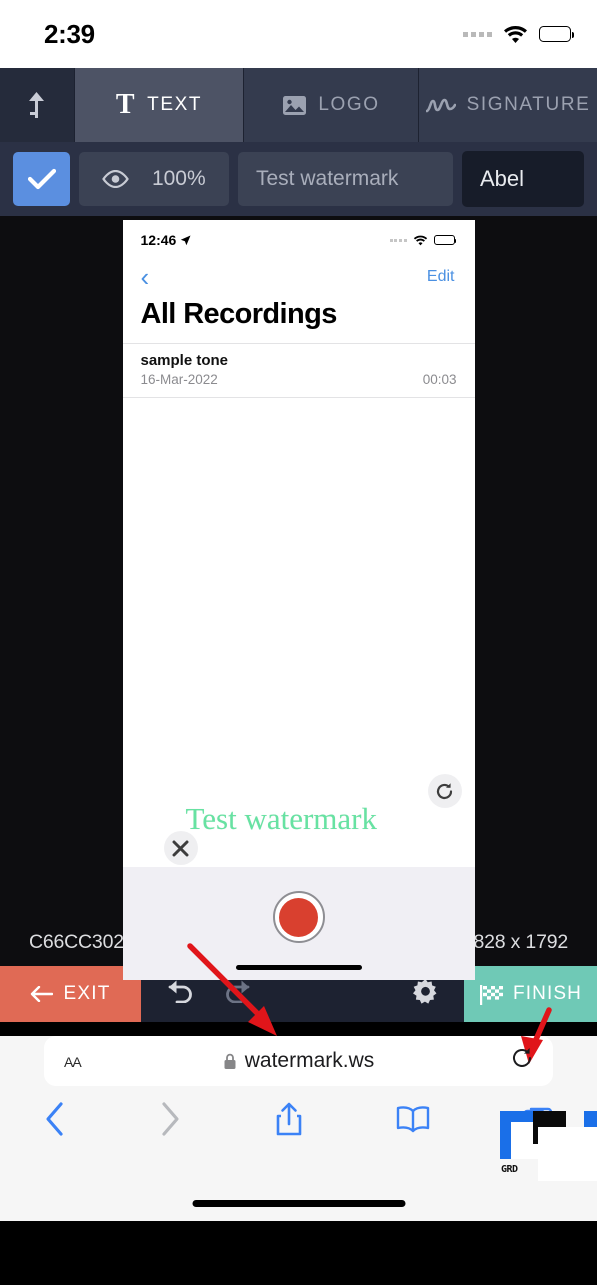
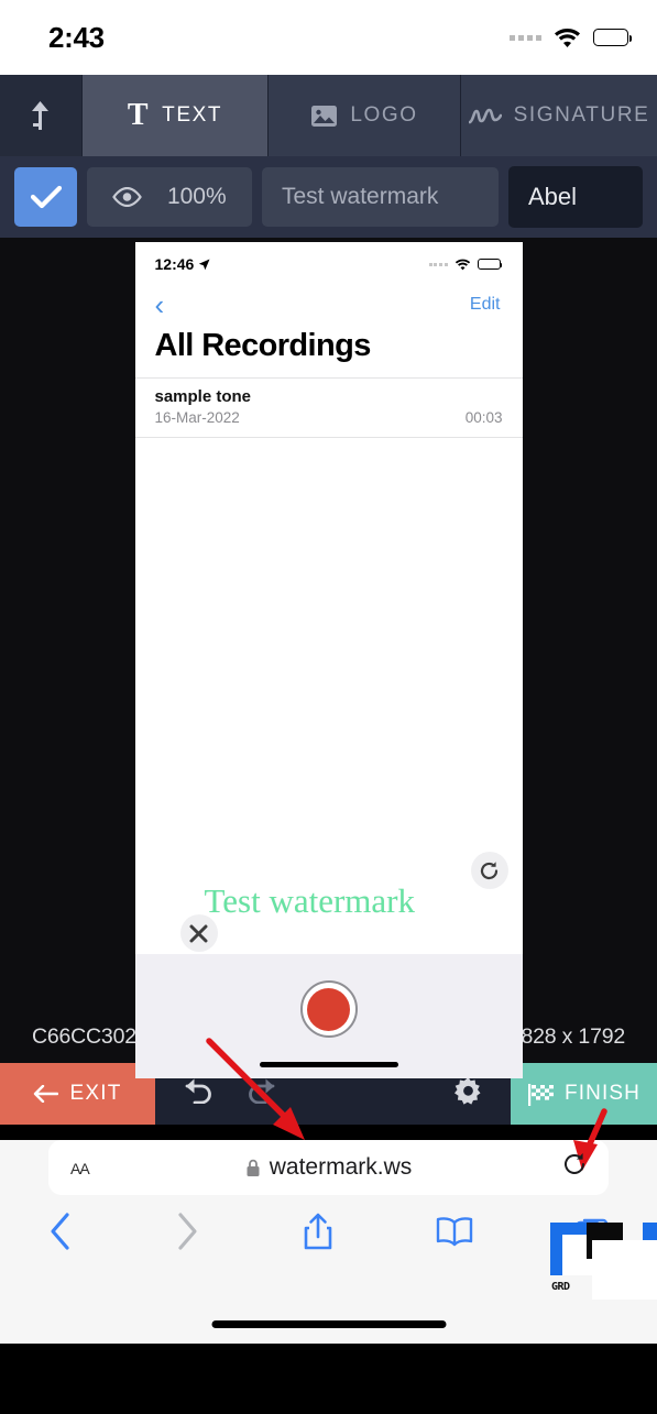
- 2:39
+ 2:43
  T
  TEXT
  LOGO
  SIGNATURE
  100%
  Test watermark
  Abel
  12:46
  ‹
  Edit
  All Recordings
  sample tone
  16-Mar-2022
  00:03
  Test watermark
  EXIT
  FINISH
  AA
  watermark.ws
  GRD
